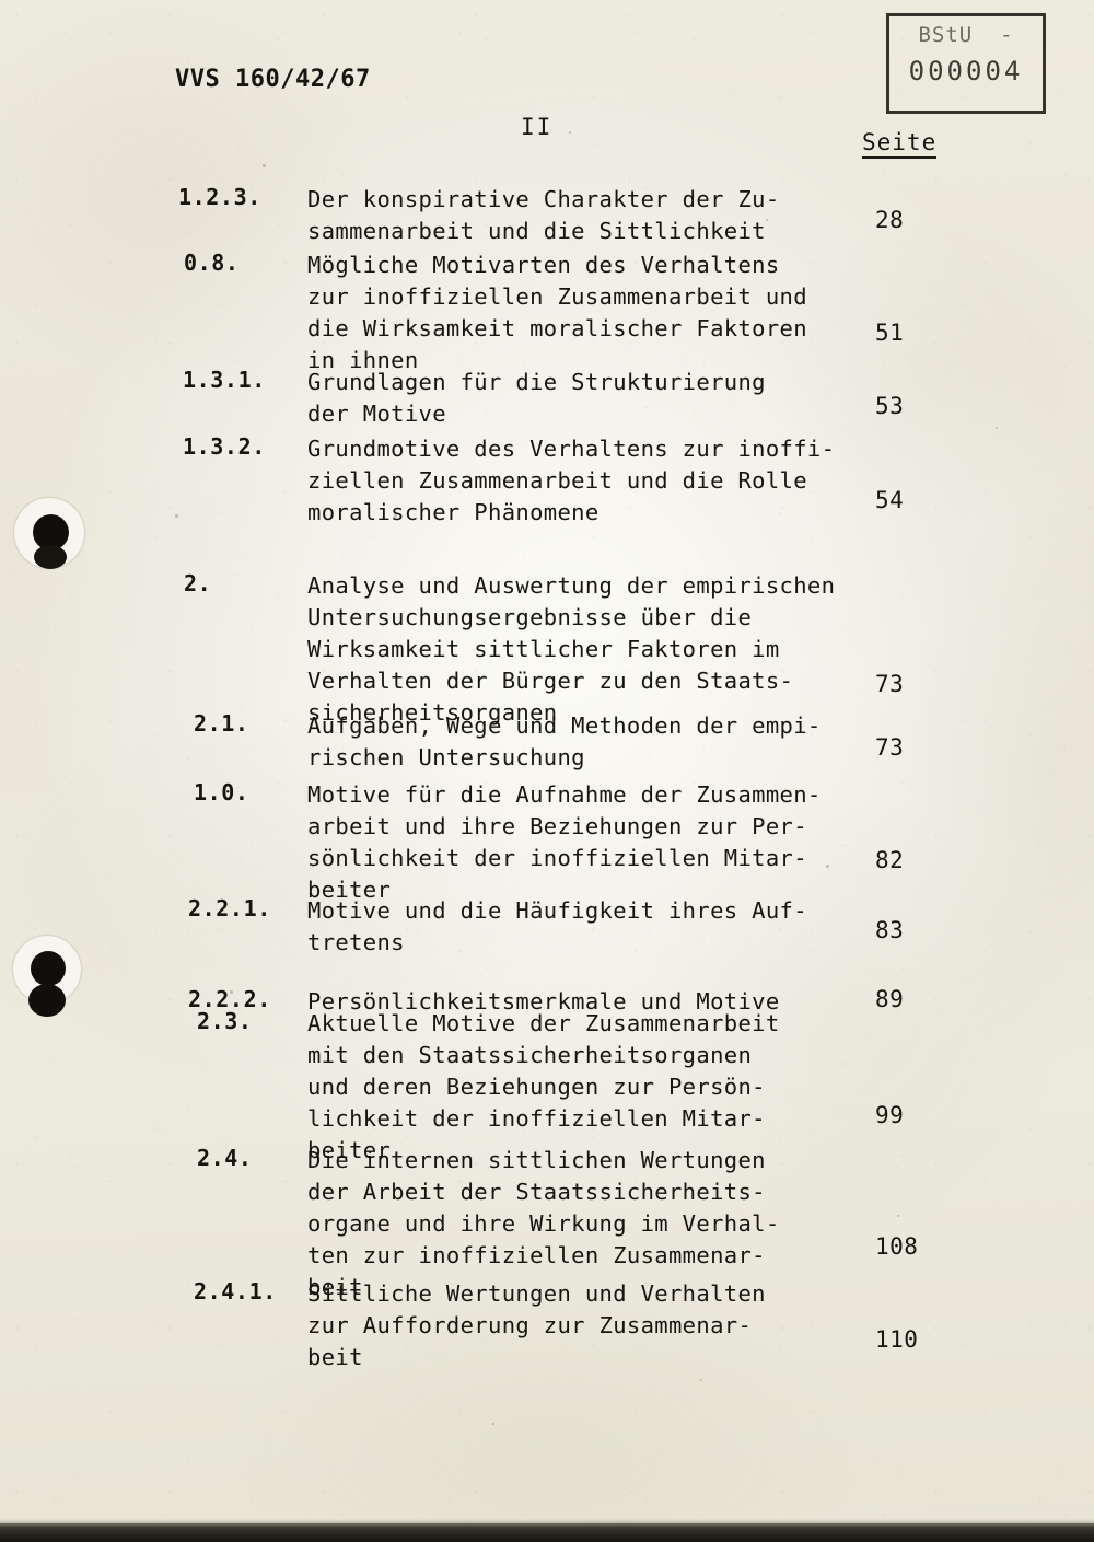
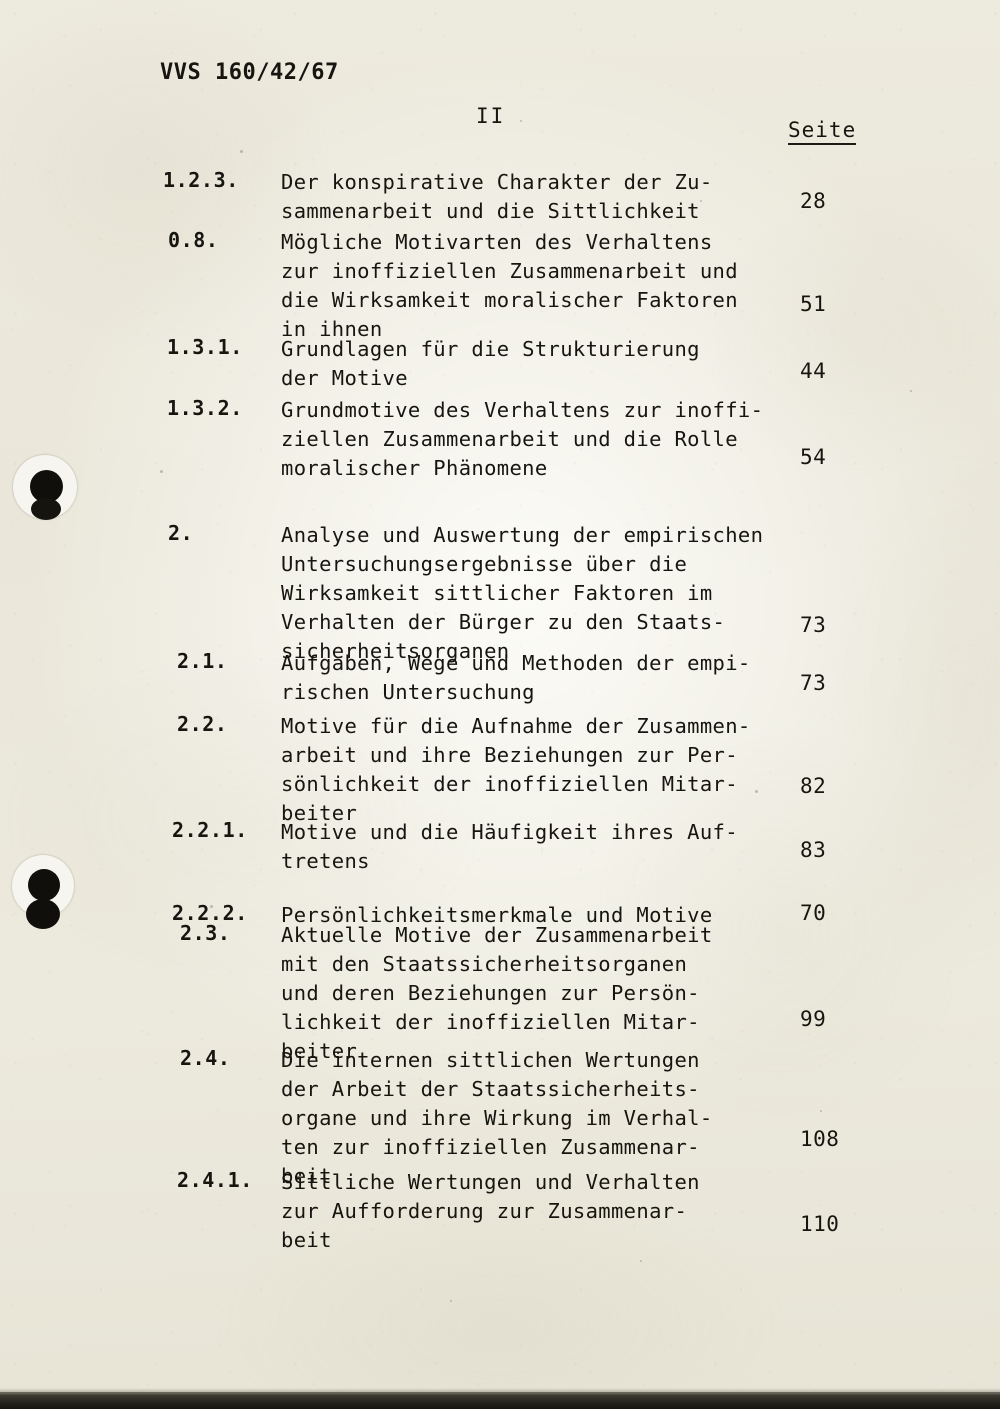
  VVS 160/42/67
  II
- BStU -
- 000004
  Seite
  1.2.3.
  Der konspirative Charakter der Zu-
  sammenarbeit und die Sittlichkeit
  28
  0.8.
  Mögliche Motivarten des Verhaltens
  zur inoffiziellen Zusammenarbeit und
  die Wirksamkeit moralischer Faktoren
  in ihnen
  51
  1.3.1.
  Grundlagen für die Strukturierung
  der Motive
- 53
+ 44
  1.3.2.
  Grundmotive des Verhaltens zur inoffi-
  ziellen Zusammenarbeit und die Rolle
  moralischer Phänomene
  54
  2.
  Analyse und Auswertung der empirischen
  Untersuchungsergebnisse über die
  Wirksamkeit sittlicher Faktoren im
  Verhalten der Bürger zu den Staats-
  sicherheitsorganen
  73
  2.1.
  Aufgaben, Wege und Methoden der empi-
  rischen Untersuchung
  73
- 1.0.
+ 2.2.
  Motive für die Aufnahme der Zusammen-
  arbeit und ihre Beziehungen zur Per-
  sönlichkeit der inoffiziellen Mitar-
  beiter
  82
  2.2.1.
  Motive und die Häufigkeit ihres Auf-
  tretens
  83
  2.2.2.
  Persönlichkeitsmerkmale und Motive
- 89
+ 70
  2.3.
  Aktuelle Motive der Zusammenarbeit
  mit den Staatssicherheitsorganen
  und deren Beziehungen zur Persön-
  lichkeit der inoffiziellen Mitar-
  beiter
  99
  2.4.
  Die internen sittlichen Wertungen
  der Arbeit der Staatssicherheits-
  organe und ihre Wirkung im Verhal-
  ten zur inoffiziellen Zusammenar-
  beit
  108
  2.4.1.
  Sittliche Wertungen und Verhalten
  zur Aufforderung zur Zusammenar-
  beit
  110
